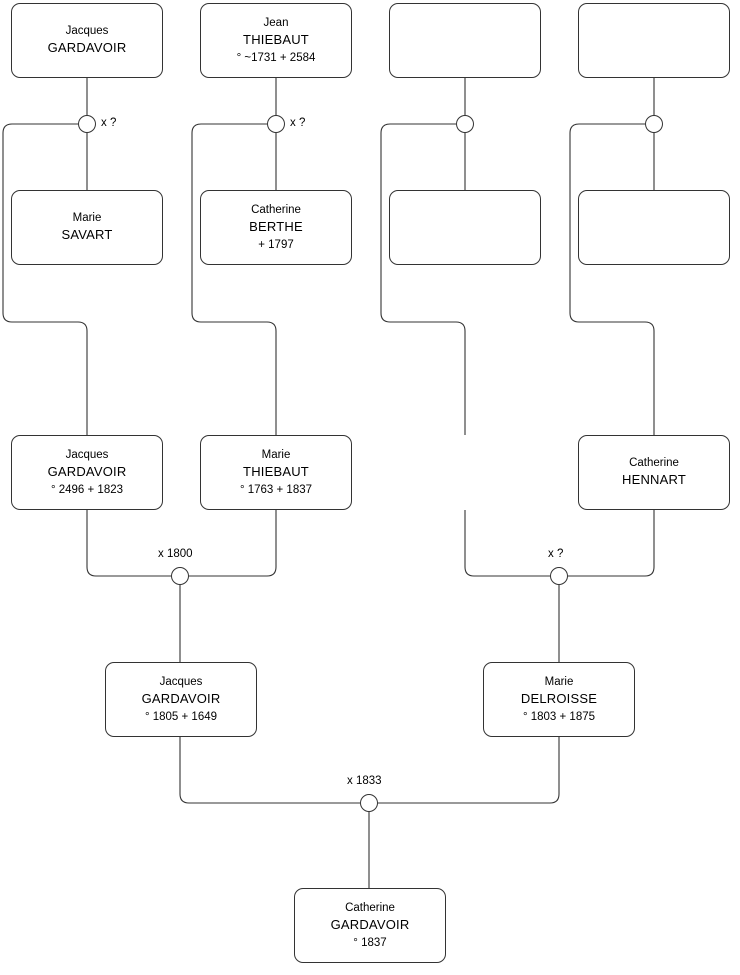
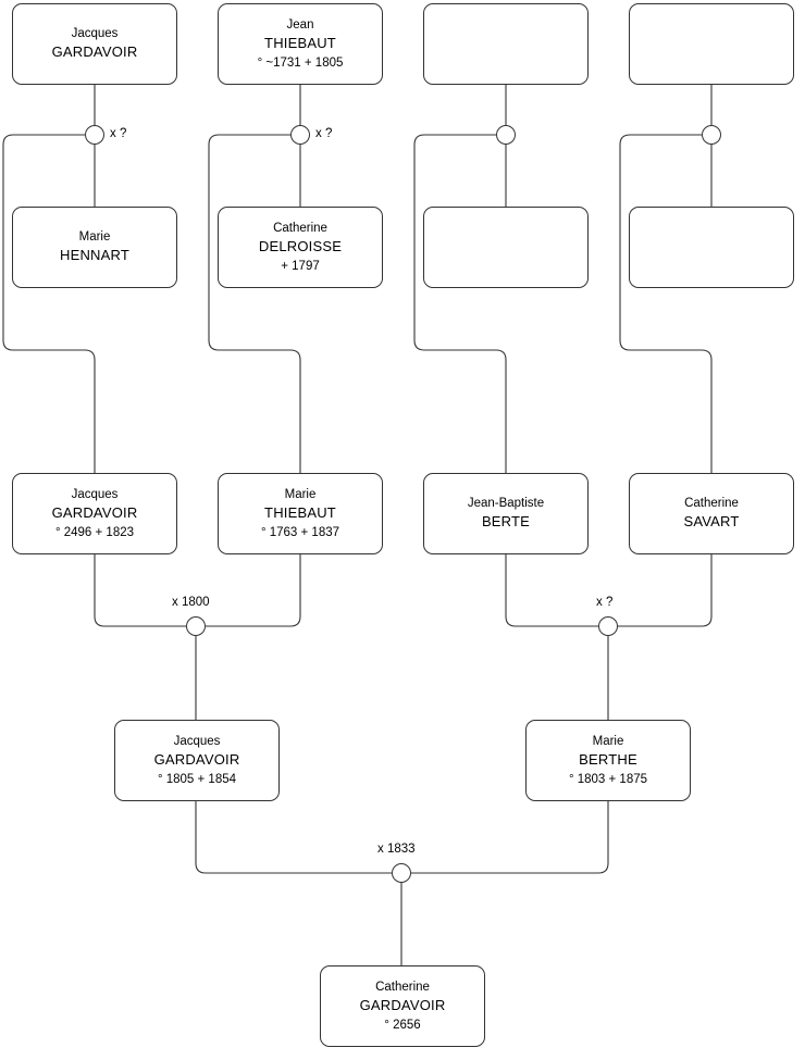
  Jacques
  GARDAVOIR
  Jean
  THIEBAUT
- ° ~1731 + 2584
+ ° ~1731 + 1805
  Marie
- SAVART
+ HENNART
  Catherine
- BERTHE
+ DELROISSE
  + 1797
  Jacques
  GARDAVOIR
  ° 2496 + 1823
  Marie
  THIEBAUT
  ° 1763 + 1837
+ Jean-Baptiste
+ BERTE
  Catherine
- HENNART
+ SAVART
  Jacques
  GARDAVOIR
- ° 1805 + 1649
+ ° 1805 + 1854
  Marie
- DELROISSE
+ BERTHE
  ° 1803 + 1875
  Catherine
  GARDAVOIR
- ° 1837
+ ° 2656
  x ?
  x ?
  x 1800
  x ?
  x 1833
